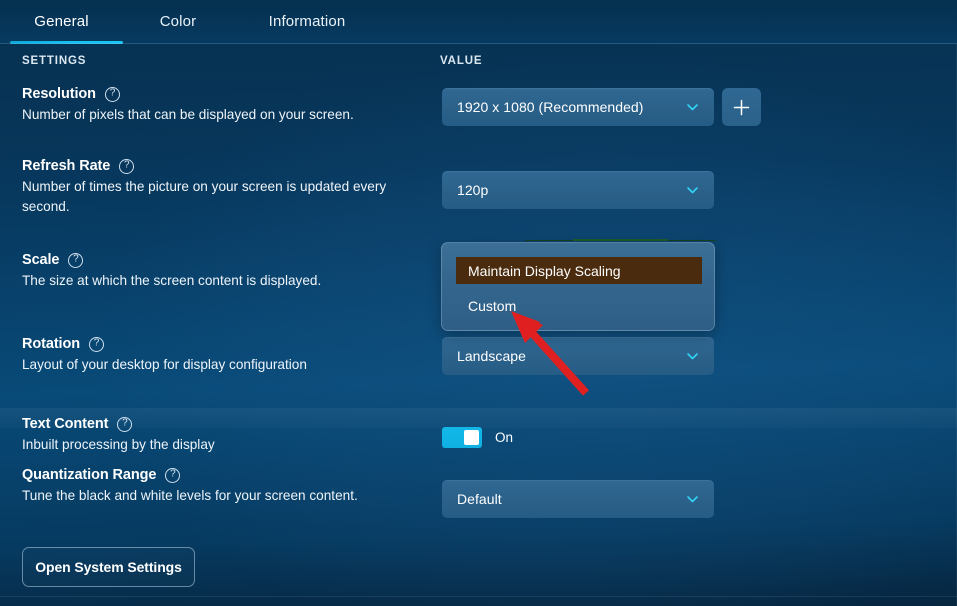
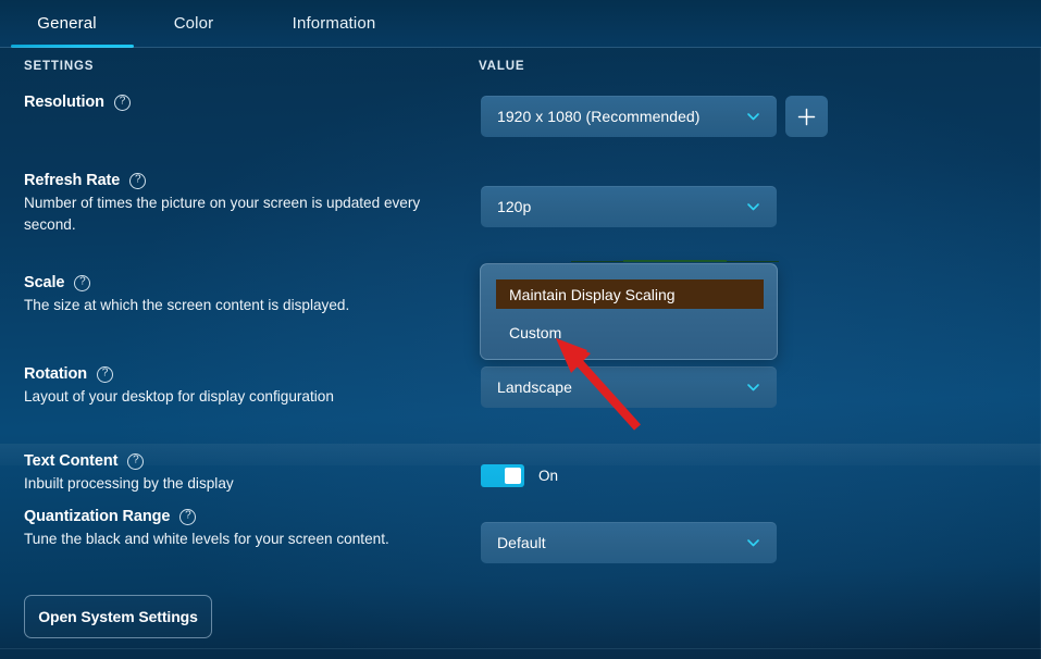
  General
  Color
  Information
  SETTINGS
  VALUE
  Resolution
  ?
- Number of pixels that can be displayed on your screen.
  Refresh Rate
  ?
  Number of times the picture on your screen is updated every second.
  Scale
  ?
  The size at which the screen content is displayed.
  Rotation
  ?
  Layout of your desktop for display configuration
  Text Content
  ?
  Inbuilt processing by the display
  Quantization Range
  ?
  Tune the black and white levels for your screen content.
  1920 x 1080 (Recommended)
  120p
  Maintain Display Scaling
  Custom
  Landscape
  On
  Default
  Open System Settings
